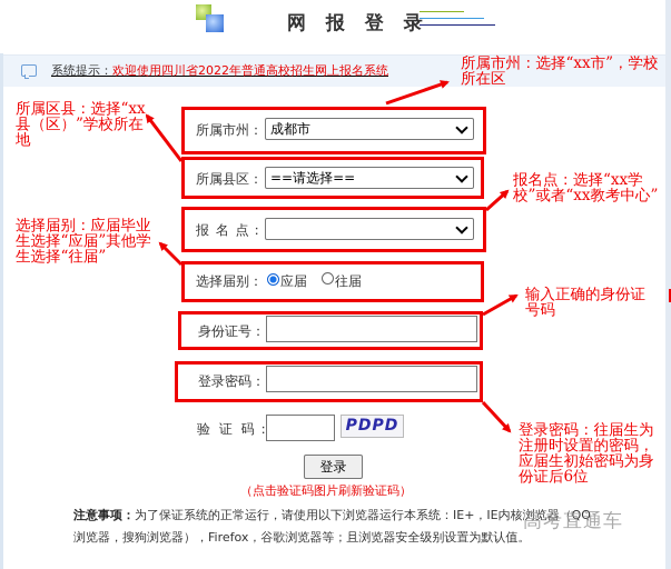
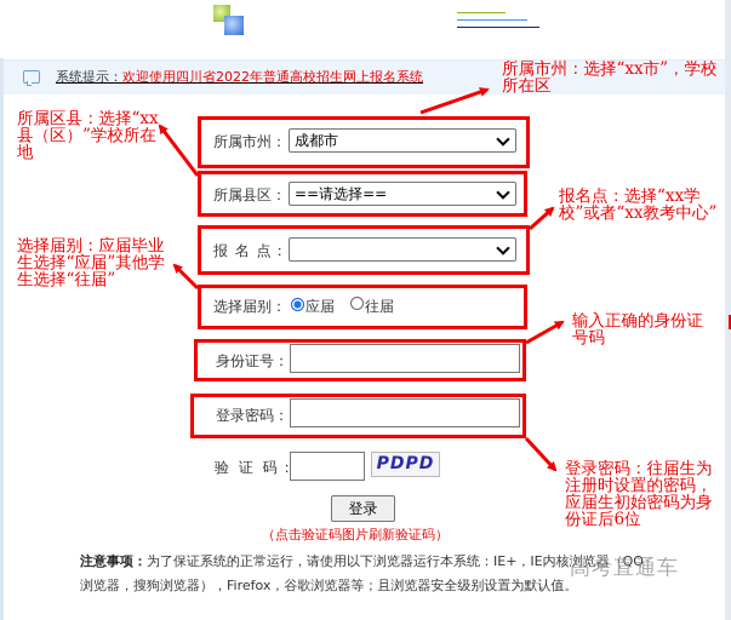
- 网 报 登 录
  系统提示：欢迎使用四川省2022年普通高校招生网上报名系统
  所属市州：
  成都市
  所属县区：
  ==请选择==
  报 名 点：
  选择届别：
  应届
  往届
  身份证号：
  登录密码：
  验 证 码：
  PDPD
  登录
  （点击验证码图片刷新验证码）
  注意事项：为了保证系统的正常运行，请使用以下浏览器运行本系统：IE+，IE内核浏览器（QQ浏览器，搜狗浏览器），Firefox，谷歌浏览器等；且浏览器安全级别设置为默认值。
  所属市州：选择“xx市”，学校所在区
  所属区县：选择“xx县（区）”学校所在地
  报名点：选择“xx学校”或者“xx教考中心”
  选择届别：应届毕业生选择“应届”其他学生选择“往届”
  输入正确的身份证号码
  登录密码：往届生为注册时设置的密码，应届生初始密码为身份证后6位
  高考直通车
